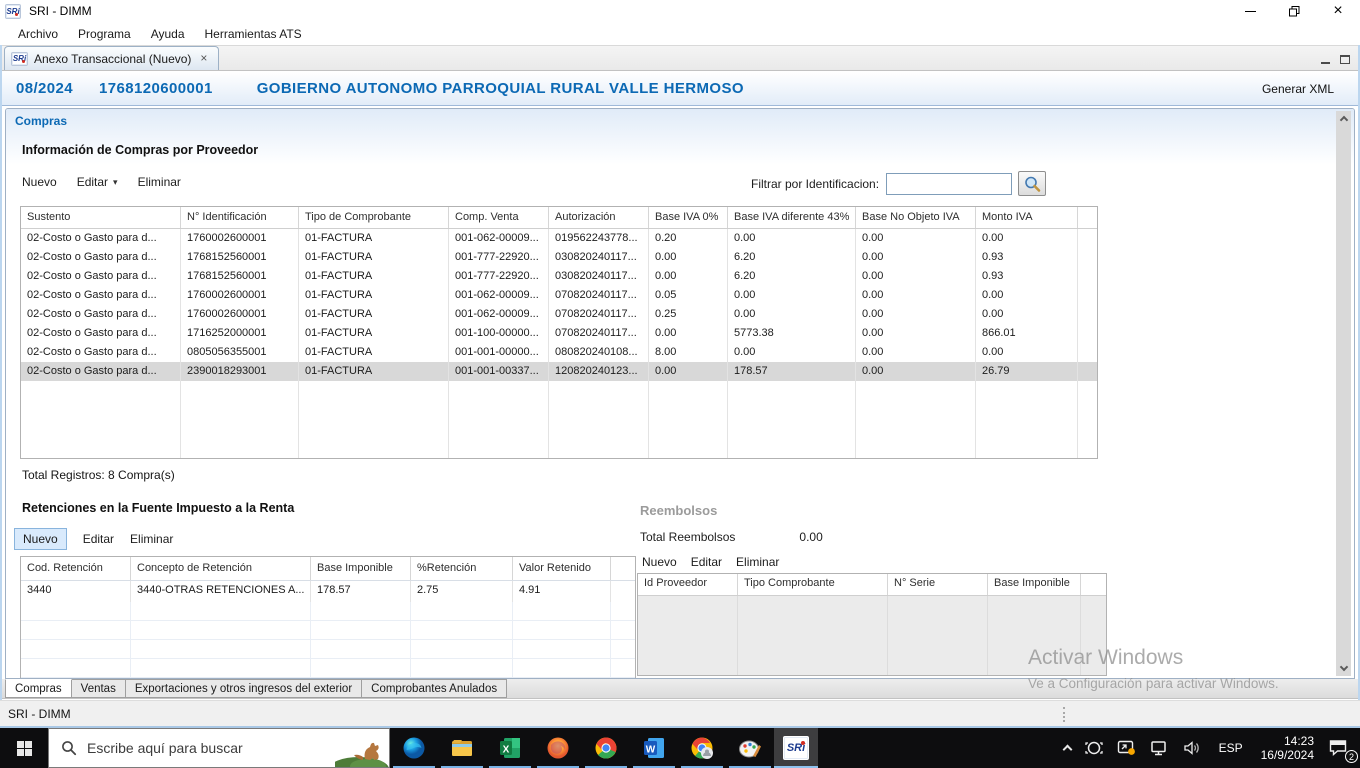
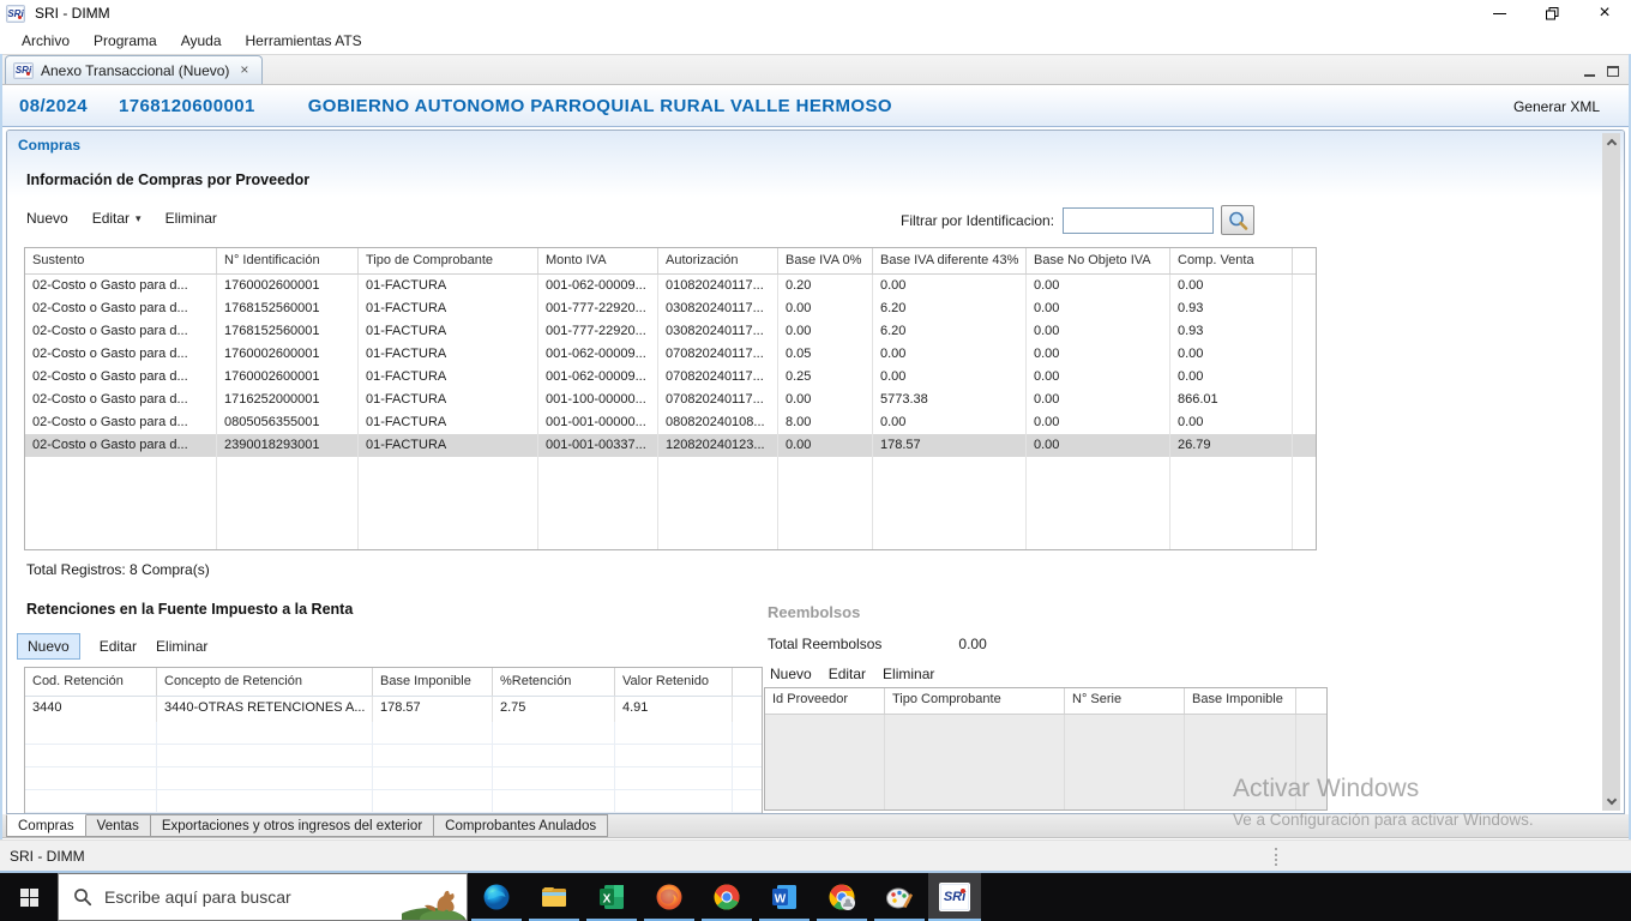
  SRi
  SRI - DIMM
  ×
  Archivo
  Programa
  Ayuda
  Herramientas ATS
  SRi
  Anexo Transaccional (Nuevo)
  ×
  08/2024
  1768120600001
  GOBIERNO AUTONOMO PARROQUIAL RURAL VALLE HERMOSO
  Generar XML
  Compras
  Información de Compras por Proveedor
  Nuevo
  Editar
  ▾
  Eliminar
  Filtrar por Identificacion:
  Sustento
  N° Identificación
  Tipo de Comprobante
- Comp. Venta
+ Monto IVA
  Autorización
  Base IVA 0%
  Base IVA diferente 43%
  Base No Objeto IVA
- Monto IVA
+ Comp. Venta
  02-Costo o Gasto para d...
  1760002600001
  01-FACTURA
  001-062-00009...
- 019562243778...
+ 010820240117...
  0.20
  0.00
  0.00
  0.00
  02-Costo o Gasto para d...
  1768152560001
  01-FACTURA
  001-777-22920...
  030820240117...
  0.00
  6.20
  0.00
  0.93
  02-Costo o Gasto para d...
  1768152560001
  01-FACTURA
  001-777-22920...
  030820240117...
  0.00
  6.20
  0.00
  0.93
  02-Costo o Gasto para d...
  1760002600001
  01-FACTURA
  001-062-00009...
  070820240117...
  0.05
  0.00
  0.00
  0.00
  02-Costo o Gasto para d...
  1760002600001
  01-FACTURA
  001-062-00009...
  070820240117...
  0.25
  0.00
  0.00
  0.00
  02-Costo o Gasto para d...
  1716252000001
  01-FACTURA
  001-100-00000...
  070820240117...
  0.00
  5773.38
  0.00
  866.01
  02-Costo o Gasto para d...
  0805056355001
  01-FACTURA
  001-001-00000...
  080820240108...
  8.00
  0.00
  0.00
  0.00
  02-Costo o Gasto para d...
  2390018293001
  01-FACTURA
  001-001-00337...
  120820240123...
  0.00
  178.57
  0.00
  26.79
  Total Registros: 8 Compra(s)
  Retenciones en la Fuente Impuesto a la Renta
  Nuevo
  Editar
  Eliminar
  Cod. Retención
  Concepto de Retención
  Base Imponible
  %Retención
  Valor Retenido
  3440
  3440-OTRAS RETENCIONES A...
  178.57
  2.75
  4.91
  Reembolsos
  Total Reembolsos
  0.00
  Nuevo
  Editar
  Eliminar
  Id Proveedor
  Tipo Comprobante
  N° Serie
  Base Imponible
  Compras
  Ventas
  Exportaciones y otros ingresos del exterior
  Comprobantes Anulados
  SRI - DIMM
  Activar Windows
  Ve a Configuración para activar Windows.
  Escribe aquí para buscar
  X
  W
  SRi
- ESP
- 14:23
- 16/9/2024
- 2
